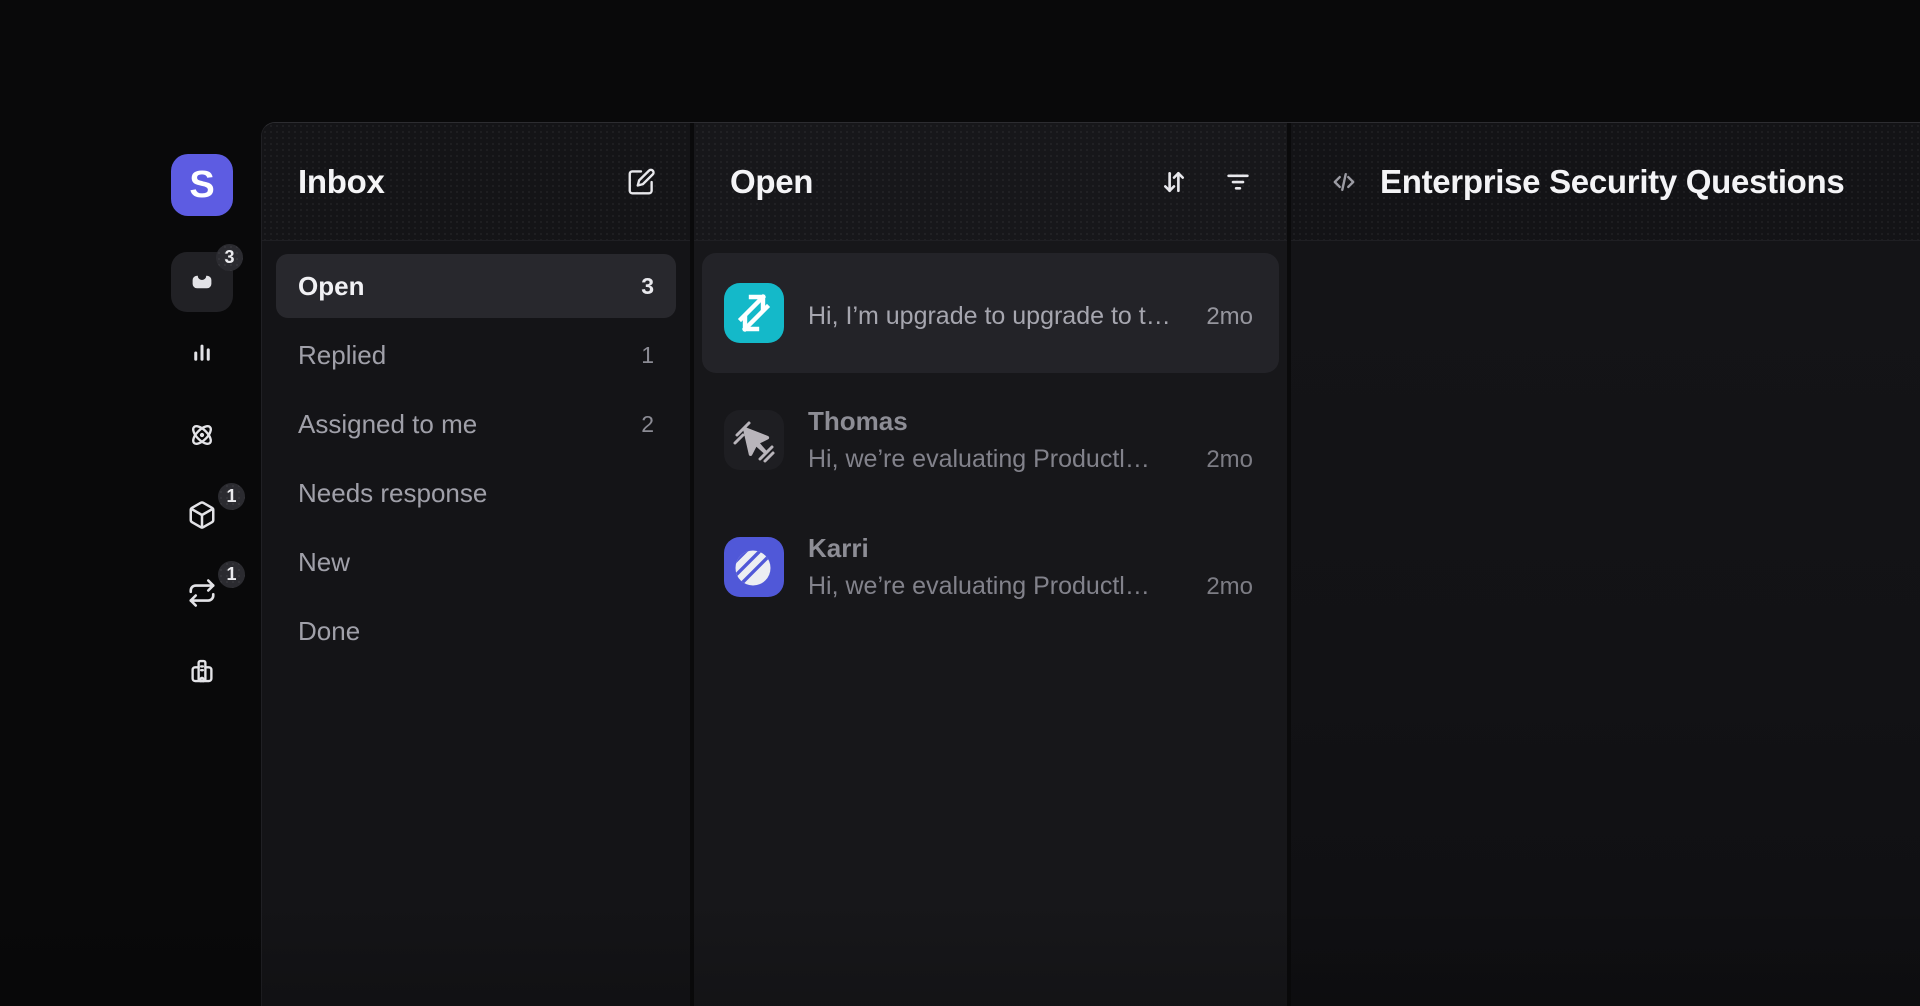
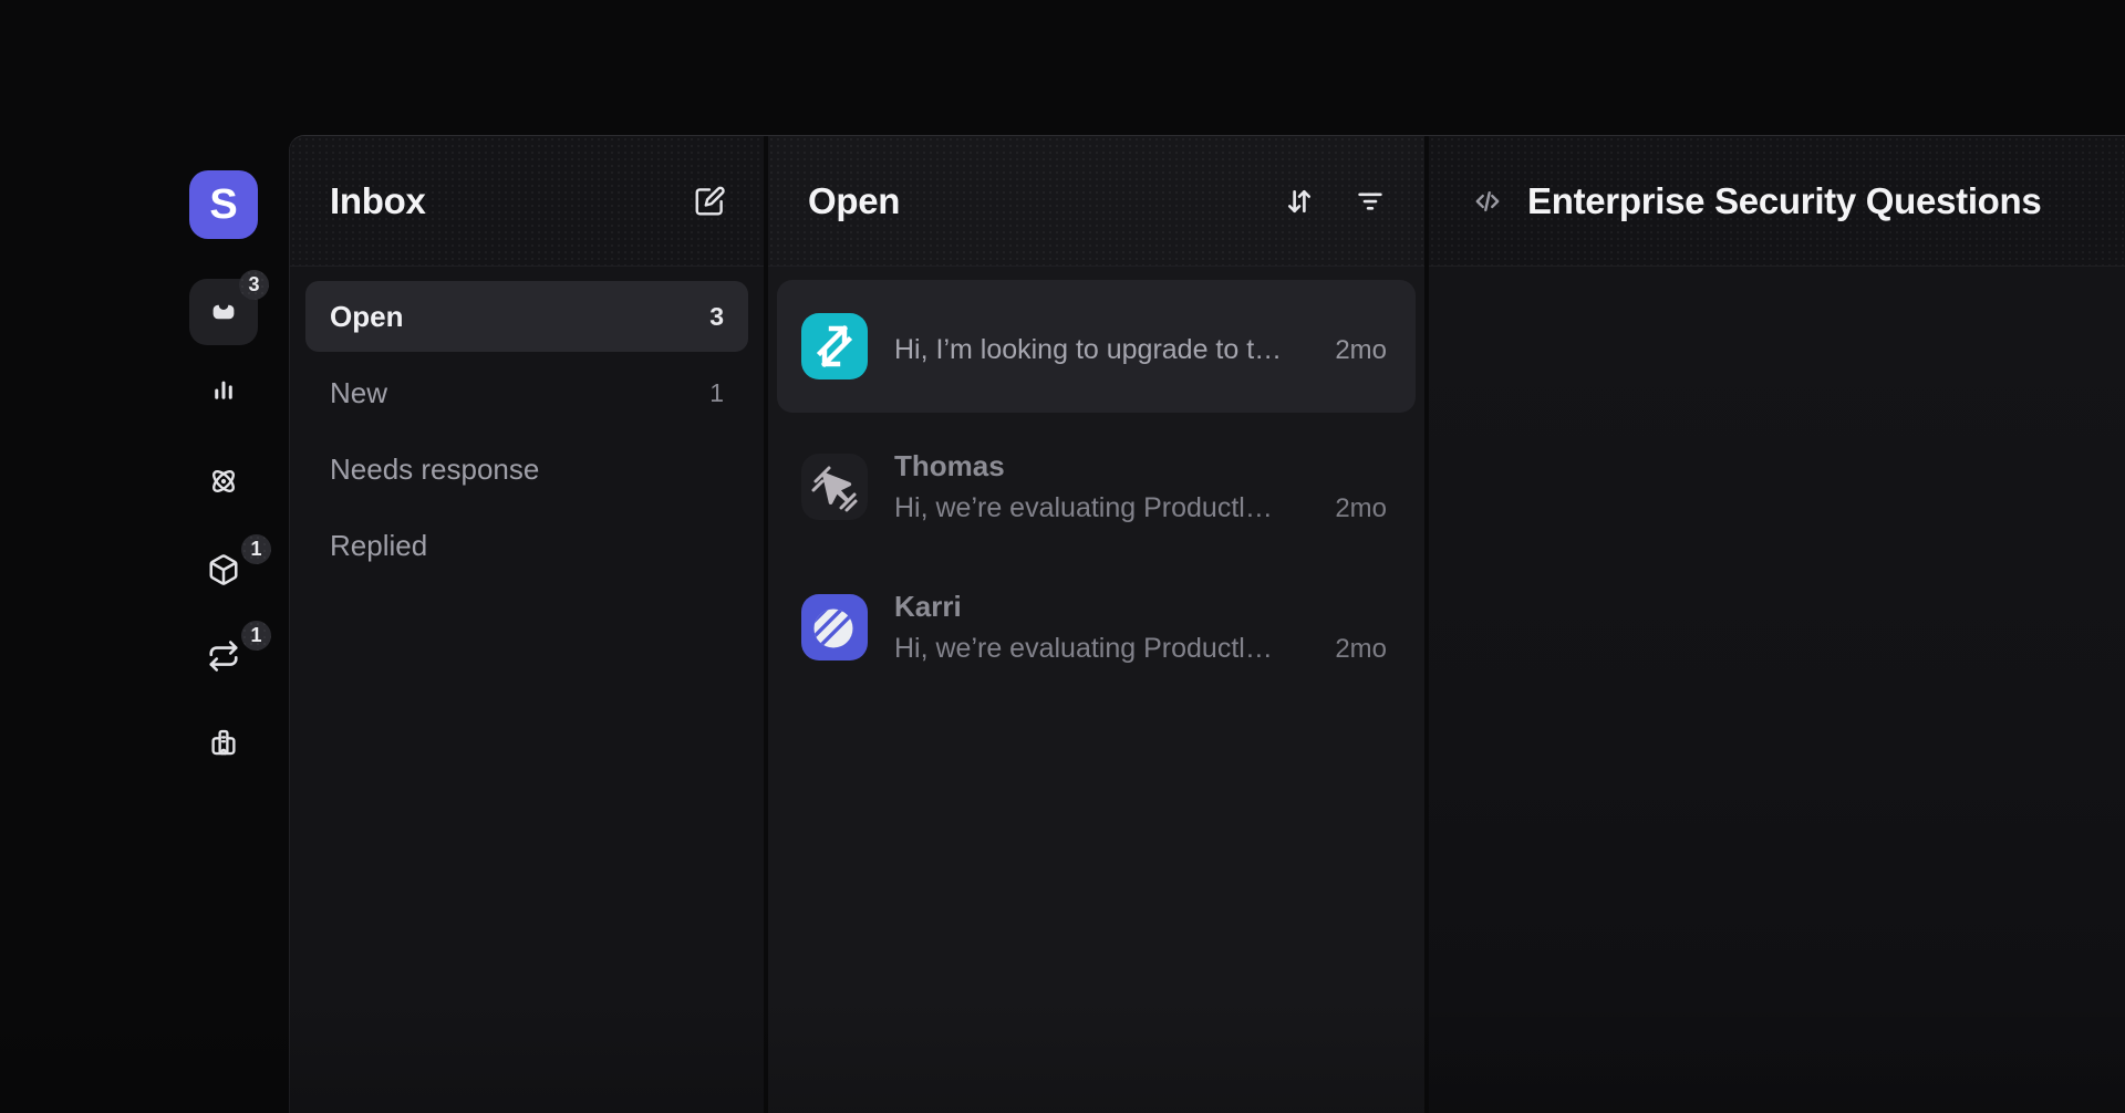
  S
  3
  1
  1
  Inbox
  Open
  3
- Replied
+ New
  1
- Assigned to me
- 2
  Needs response
- New
+ Replied
- Done
  Open
- Hi, I’m upgrade to upgrade to t…
+ Hi, I’m looking to upgrade to t…
  2mo
  Thomas
  Hi, we’re evaluating Productl…
  2mo
  Karri
  Hi, we’re evaluating Productl…
  2mo
  Enterprise Security Questions
